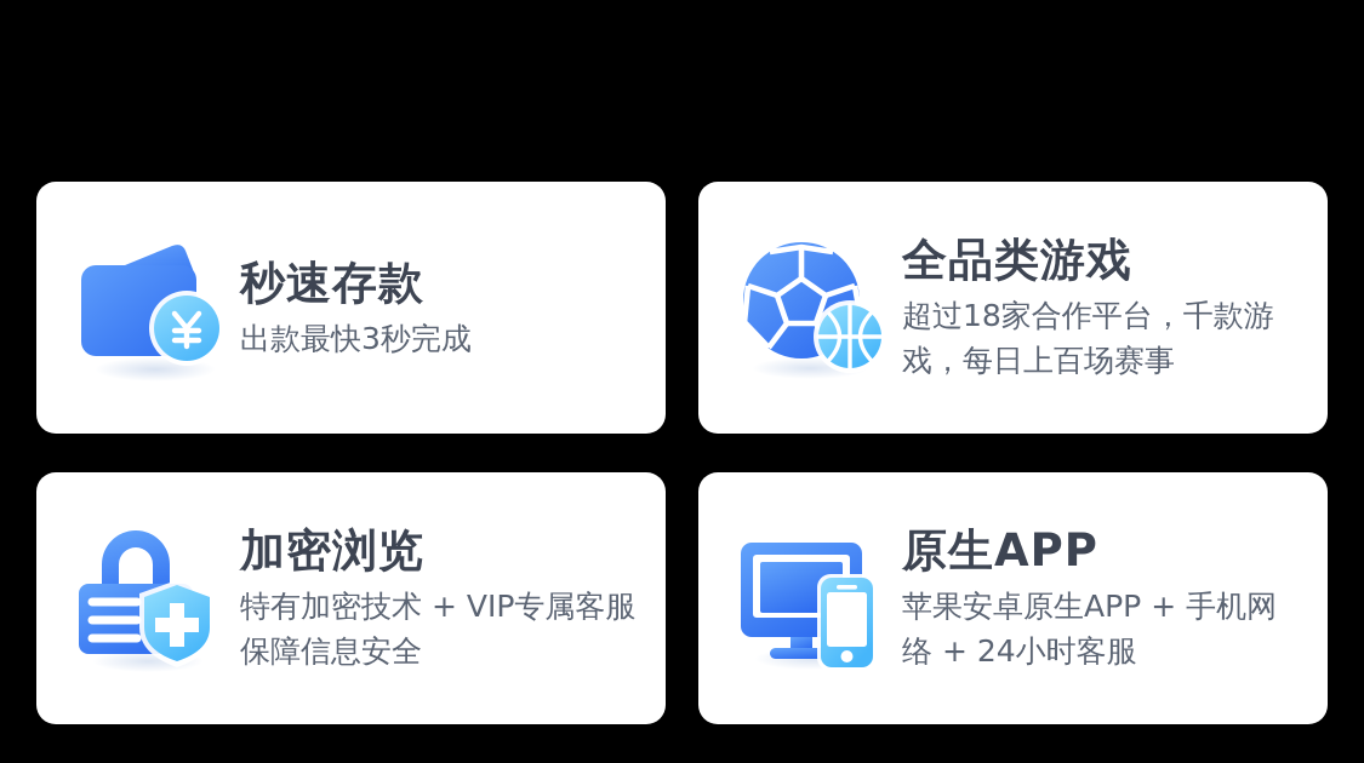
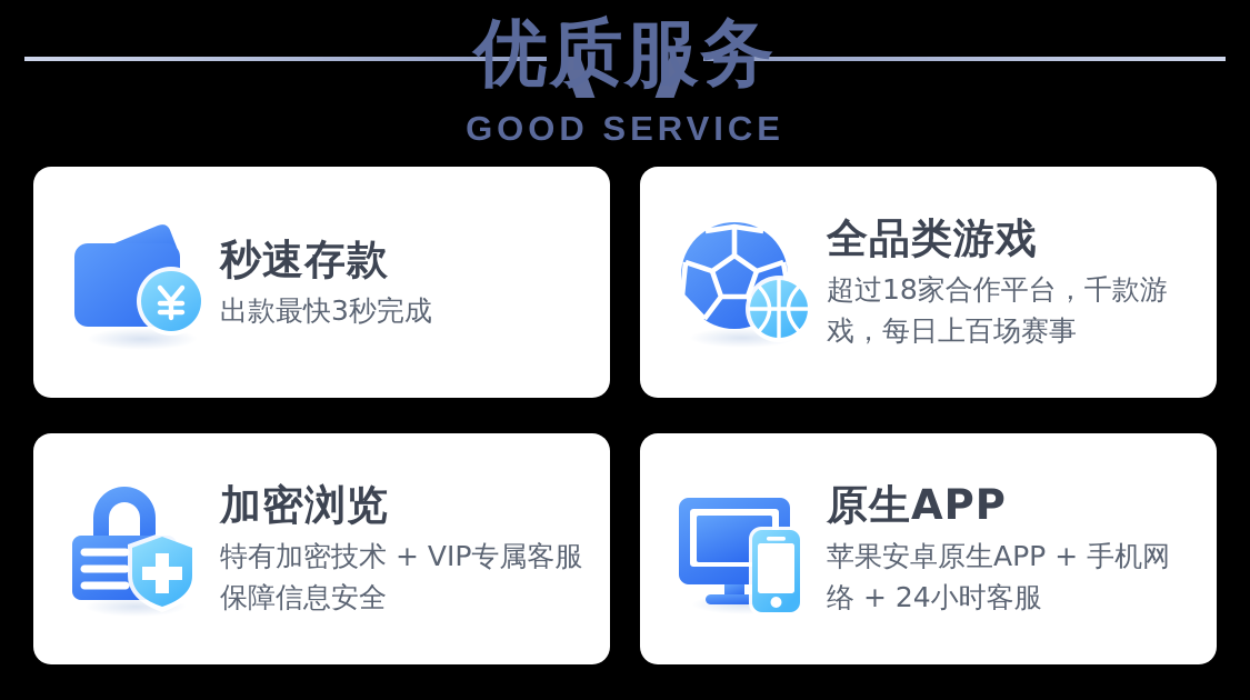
+ 优质服务
+ GOOD SERVICE
  秒速存款
  出款最快3秒完成
  全品类游戏
  超过18家合作平台，千款游戏，每日上百场赛事
  加密浏览
  特有加密技术 + VIP专属客服保障信息安全
  原生APP
  苹果安卓原生APP + 手机网络 + 24小时客服
